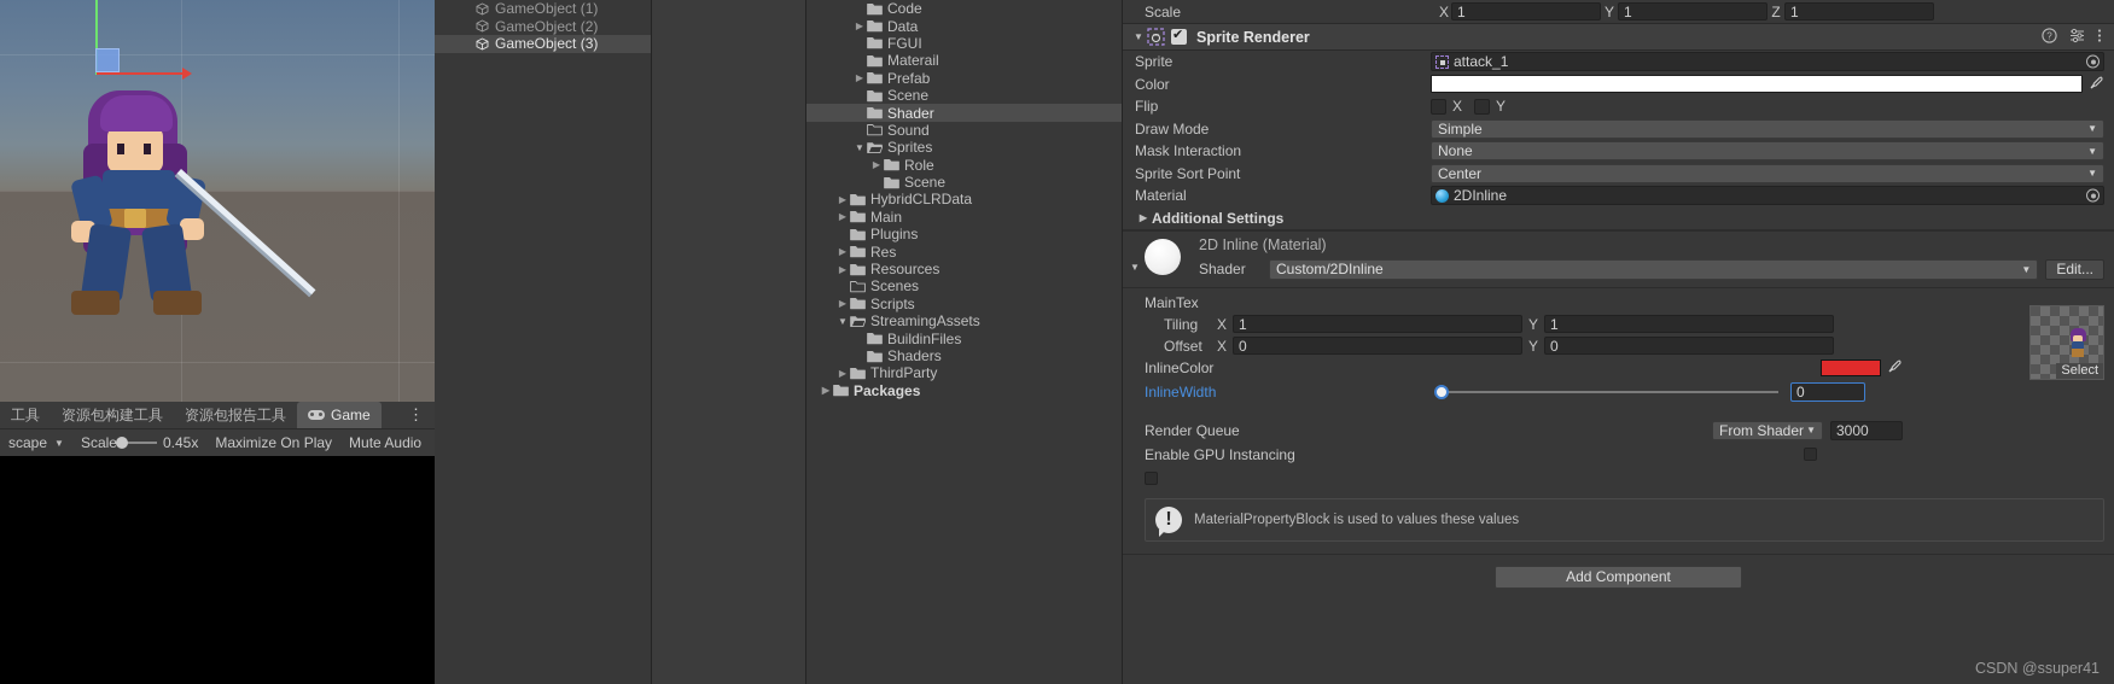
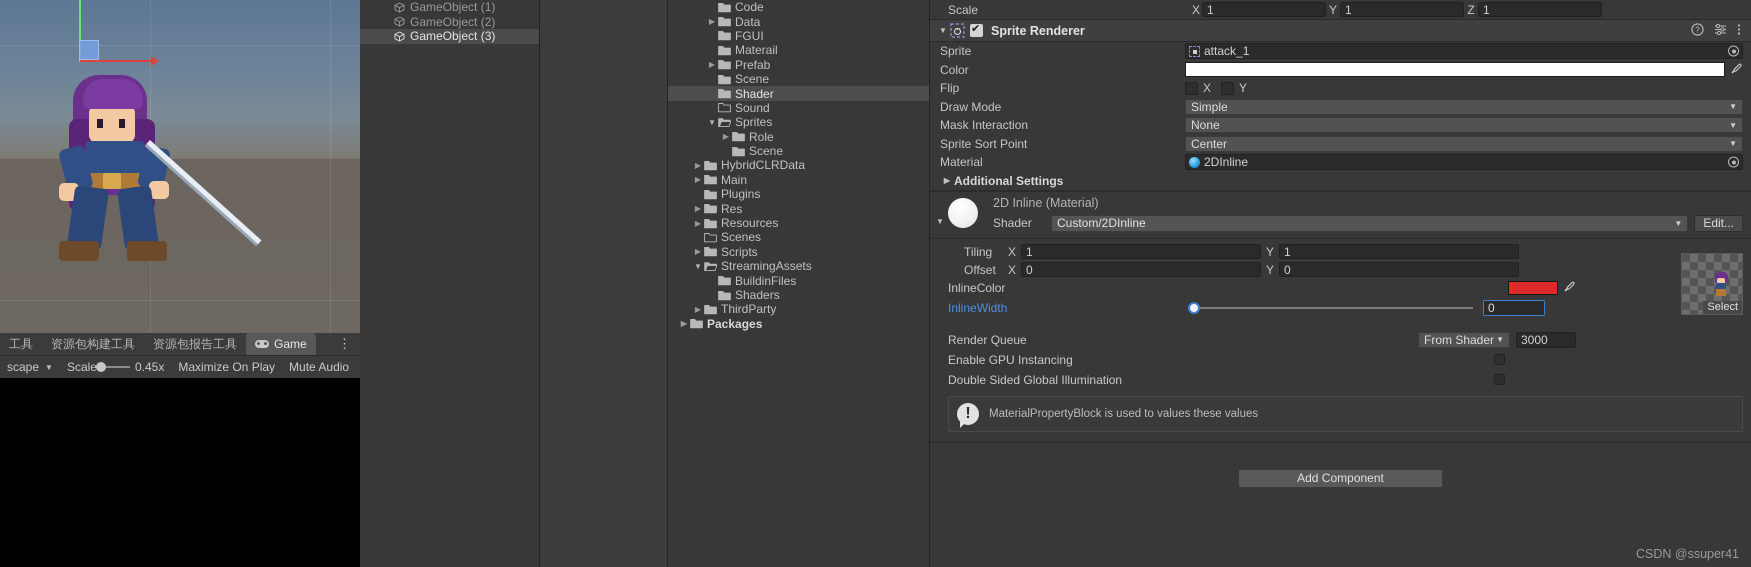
  工具
  资源包构建工具
  资源包报告工具
  Game
  ⋮
  scape
  ▼
  Scale
  0.45x
  Maximize On Play
  Mute Audio
  GameObject (1)
  GameObject (2)
  GameObject (3)
  Code
  ▶
  Data
  FGUI
  Materail
  ▶
  Prefab
  Scene
  Shader
  Sound
  ▼
  Sprites
  ▶
  Role
  Scene
  ▶
  HybridCLRData
  ▶
  Main
  Plugins
  ▶
  Res
  ▶
  Resources
  Scenes
  ▶
  Scripts
  ▼
  StreamingAssets
  BuildinFiles
  Shaders
  ▶
  ThirdParty
  ▶
  Packages
  Scale
  X
  1
  Y
  1
  Z
  1
  ▼
  Sprite Renderer
  ?
  Sprite
  attack_1
  Color
  Flip
  X
  Y
  Draw Mode
  Simple
  ▼
  Mask Interaction
  None
  ▼
  Sprite Sort Point
  Center
  ▼
  Material
  2DInline
  ▶
  Additional Settings
  2D Inline (Material)
  ▼
  Shader
  Custom/2DInline
  ▼
  Edit...
  Select
- MainTex
  Tiling
  X
  1
  Y
  1
  Offset
  X
  0
  Y
  0
  InlineColor
  InlineWidth
  0
  Render Queue
  From Shader
  ▼
  3000
  Enable GPU Instancing
+ Double Sided Global Illumination
  !
  MaterialPropertyBlock is used to values these values
  Add Component
  CSDN @ssuper41
